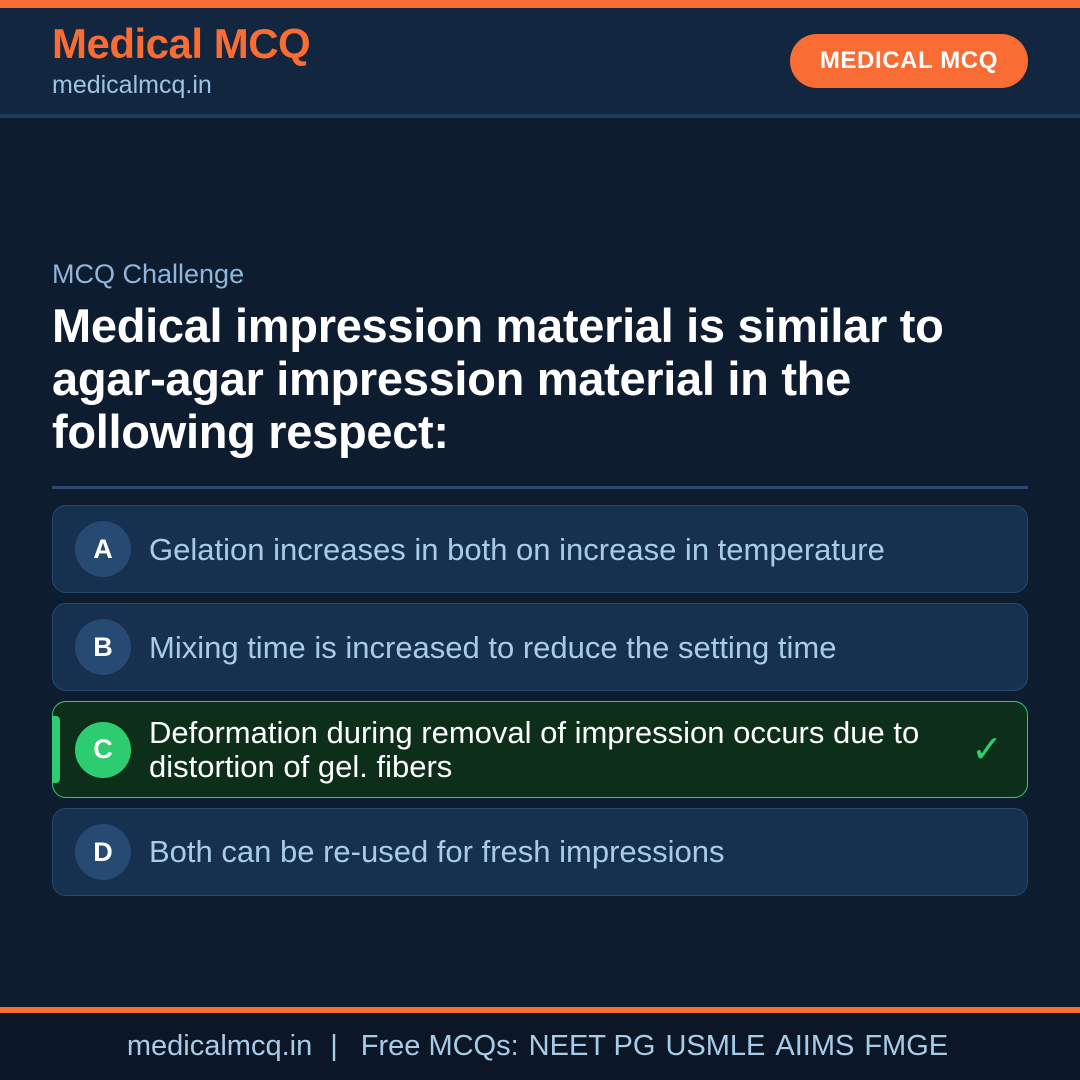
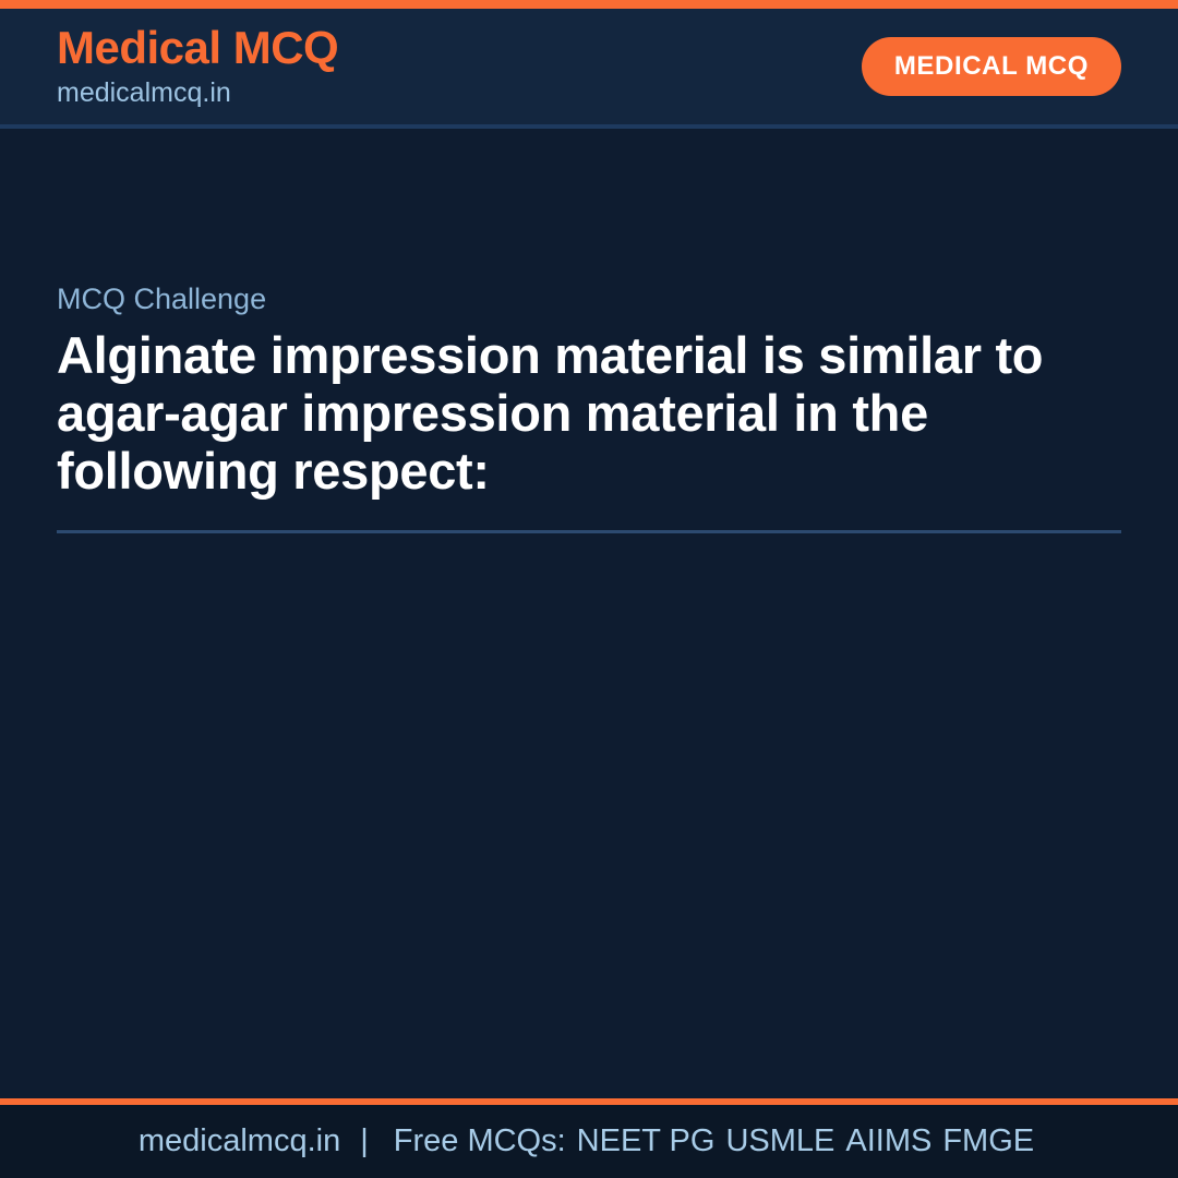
  Medical MCQ
  medicalmcq.in
  MEDICAL MCQ
  MCQ Challenge
- Medical impression material is similar to agar-agar impression material in the following respect:
+ Alginate impression material is similar to agar-agar impression material in the following respect:
- A
- Gelation increases in both on increase in temperature
- B
- Mixing time is increased to reduce the setting time
- C
- Deformation during removal of impression occurs due to distortion of gel. fibers
- ✓
- D
- Both can be re-used for fresh impressions
  medicalmcq.in
  |
  Free MCQs: NEET PG USMLE AIIMS FMGE
